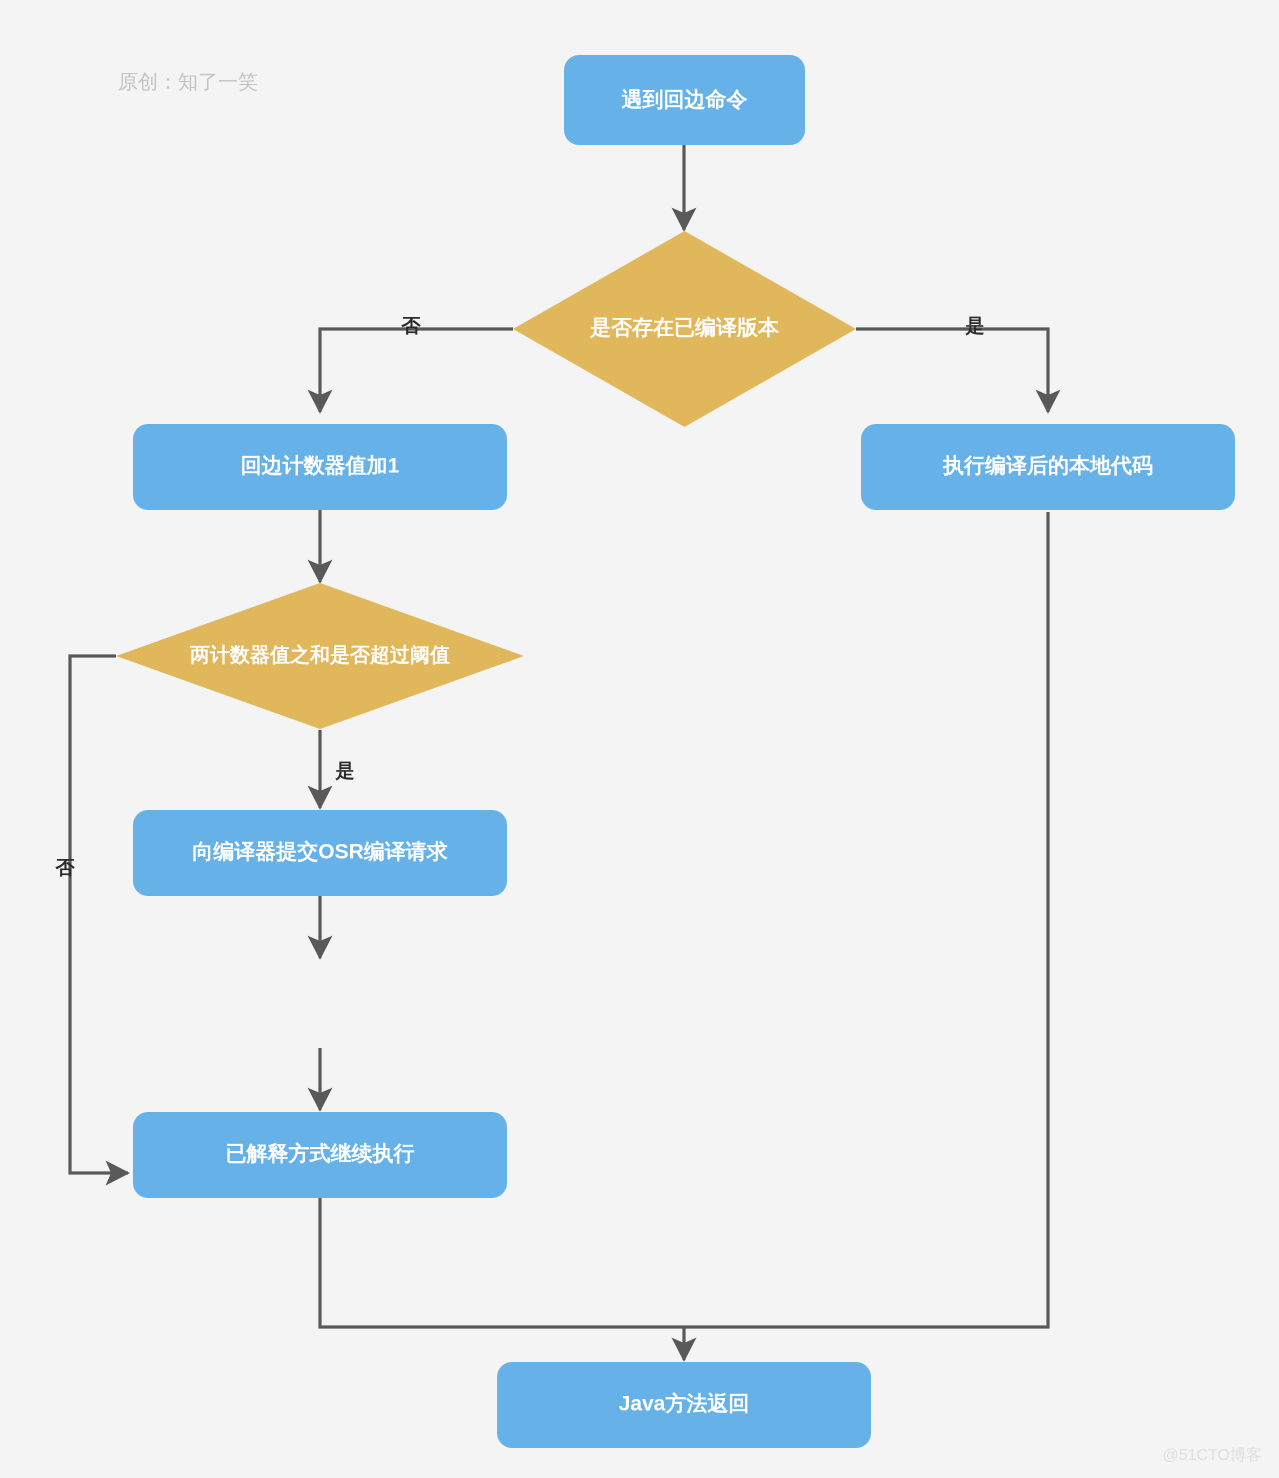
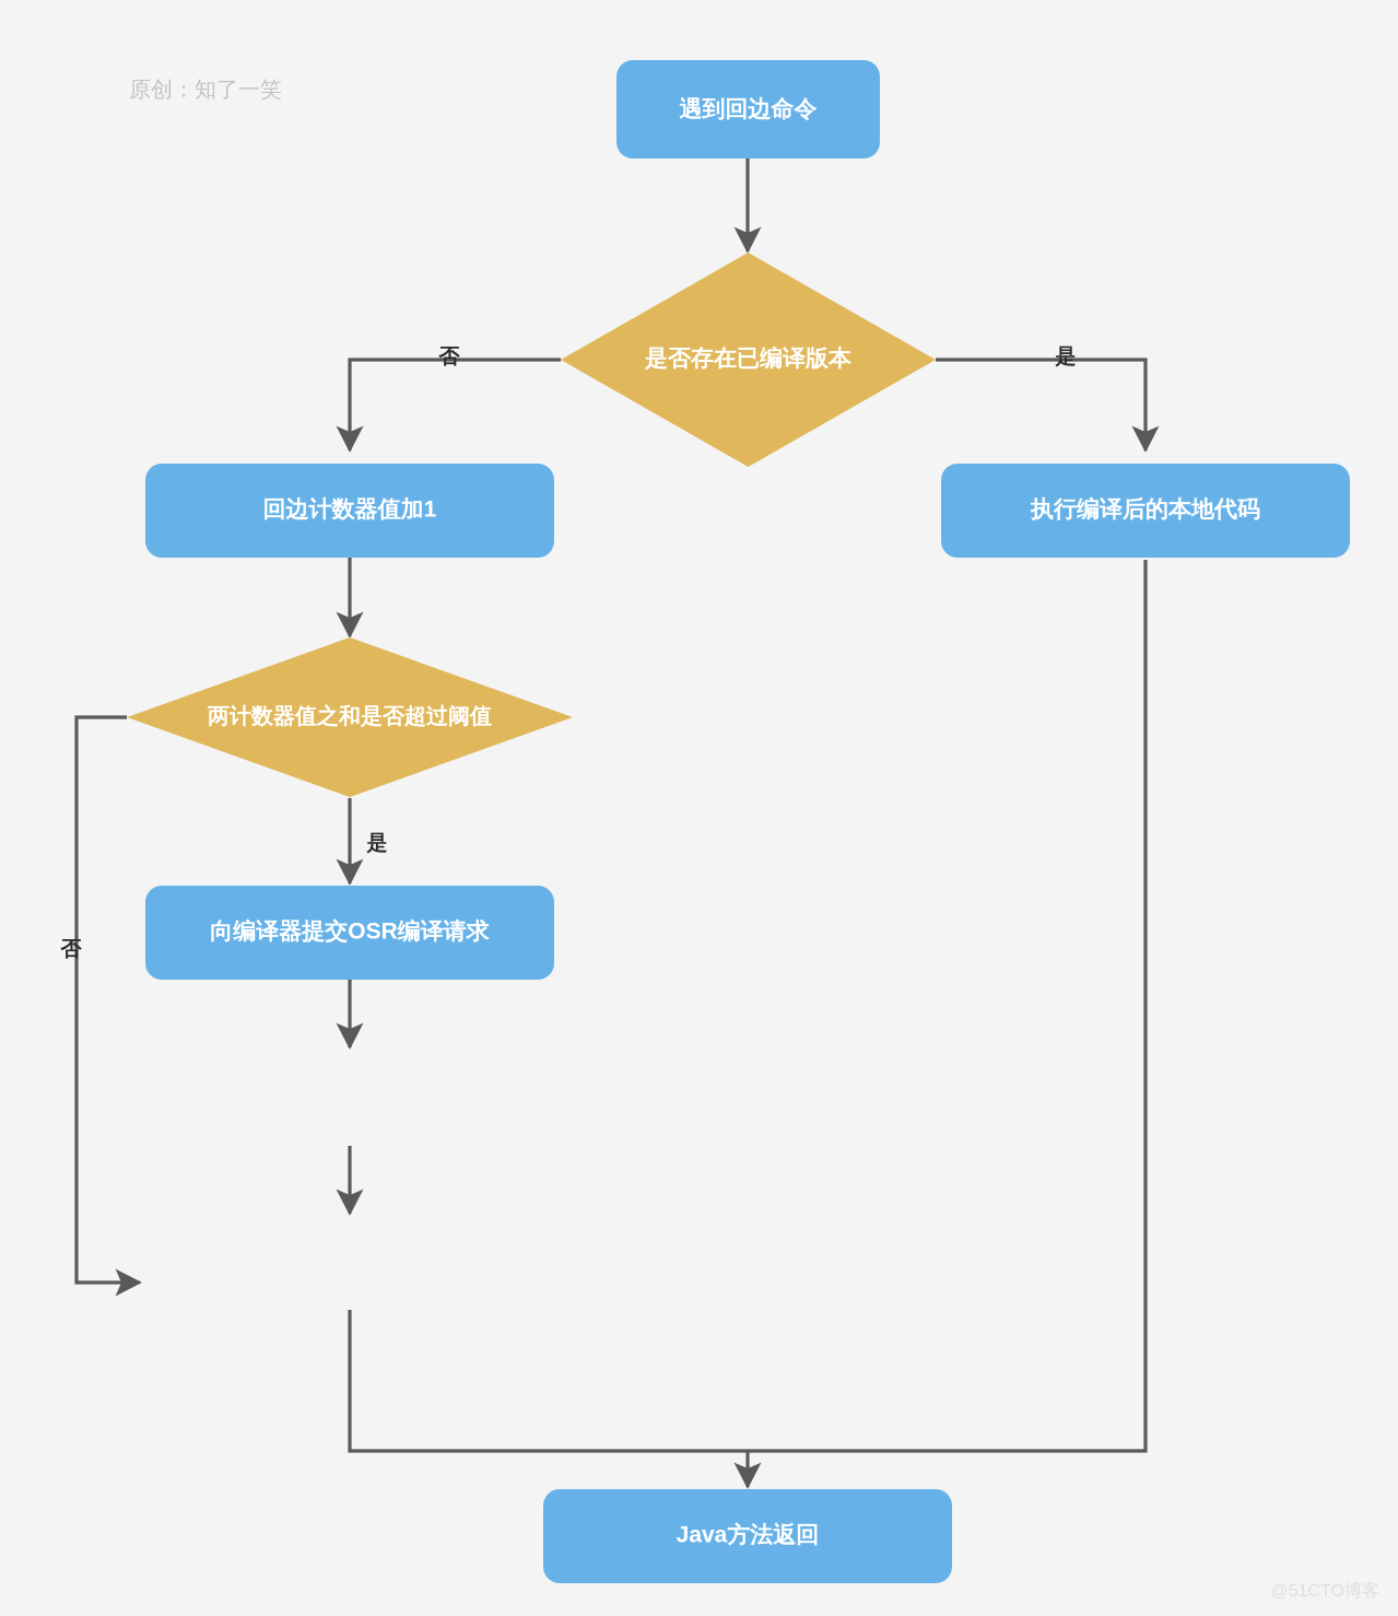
  否
  是
  是
  否
  遇到回边命令
  是否存在已编译版本
  回边计数器值加1
  执行编译后的本地代码
  两计数器值之和是否超过阈值
  向编译器提交OSR编译请求
- 已解释方式继续执行
  Java方法返回
  原创：知了一笑
